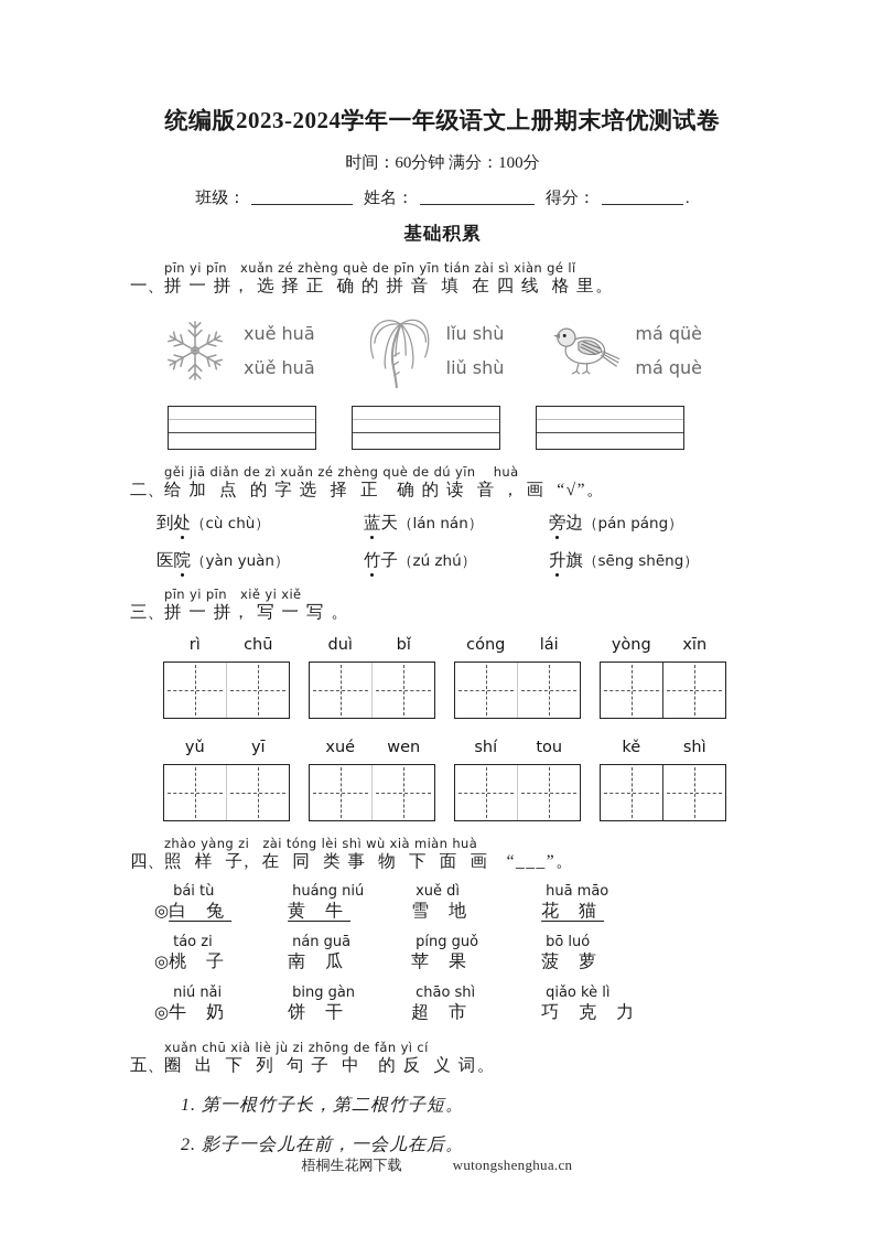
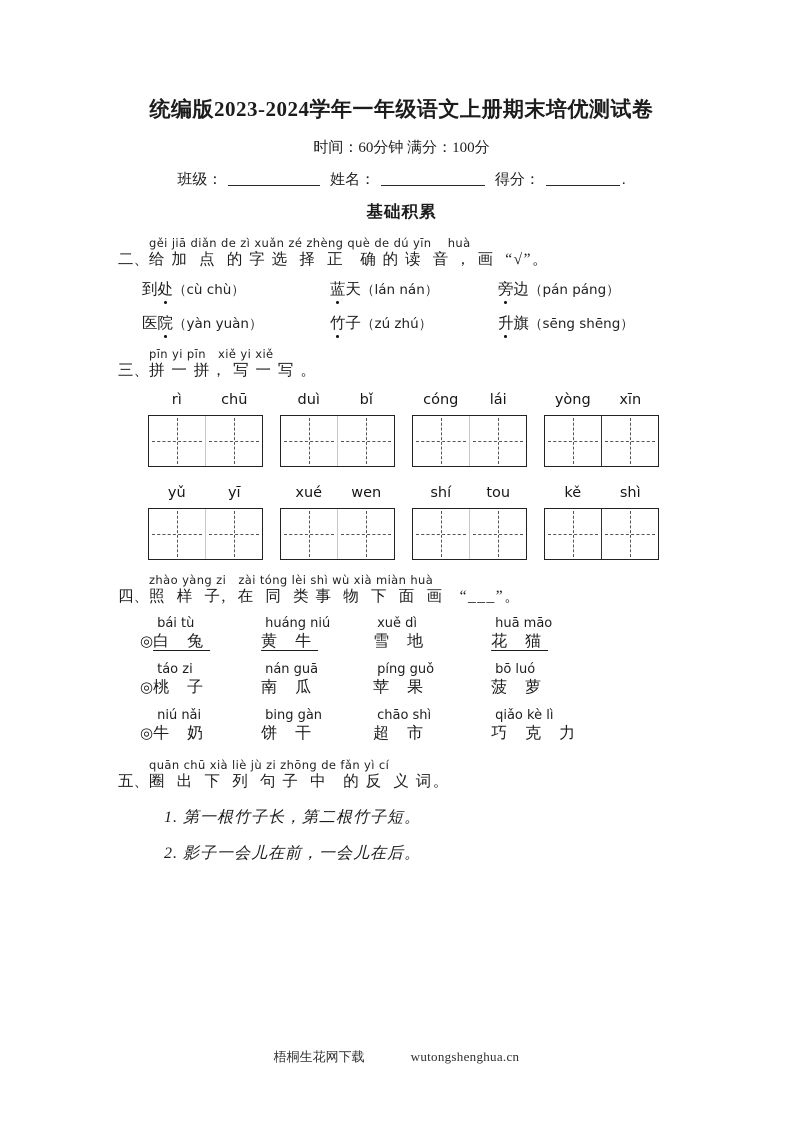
  统编版2023-2024学年一年级语文上册期末培优测试卷
  时间：60分钟 满分：100分
  班级： 姓名： 得分： .
  基础积累
- 一、
- pīn yi pīn xuǎn zé zhèng què de pīn yīn tián zài sì xiàn gé lǐ
- 拼 一 拼， 选 择 正 确 的 拼 音 填 在 四 线 格 里。
- xuě huā
- xüě huā
- lǐu shù
- liǔ shù
- má qüè
- má què
  二、
  gěi jiā diǎn de zì xuǎn zé zhèng què de dú yīn huà
  给 加 点 的 字 选 择 正 确 的 读 音 ， 画 “√”。
  到处（cù chù）
  蓝天（lán nán）
  旁边（pán páng）
  医院（yàn yuàn）
  竹子（zú zhú）
  升旗（sēng shēng）
  三、
  pīn yi pīn xiě yi xiě
  拼 一 拼， 写 一 写 。
  rì
  chū
  duì
  bǐ
  cóng
  lái
  yòng
  xīn
  yǔ
  yī
  xué
  wen
  shí
  tou
  kě
  shì
  四、
  zhào yàng zi zài tóng lèi shì wù xià miàn huà
  照 样 子, 在 同 类 事 物 下 面 画 “___”。
  ◎
  bái tù
  白 兔
  huáng niú
  黄 牛
  xuě dì
  雪 地
  huā māo
  花 猫
  ◎
  táo zi
  桃 子
  nán guā
  南 瓜
  píng guǒ
  苹 果
  bō luó
  菠 萝
  ◎
  niú nǎi
  牛 奶
  bing gàn
  饼 干
  chāo shì
  超 市
  qiǎo kè lì
  巧 克 力
  五、
- xuǎn chū xià liè jù zi zhōng de fǎn yì cí
+ quān chū xià liè jù zi zhōng de fǎn yì cí
  圈 出 下 列 句 子 中 的 反 义 词。
  1. 第一根竹子长，第二根竹子短。
  2. 影子一会儿在前，一会儿在后。
  梧桐生花网下载 wutongshenghua.cn
